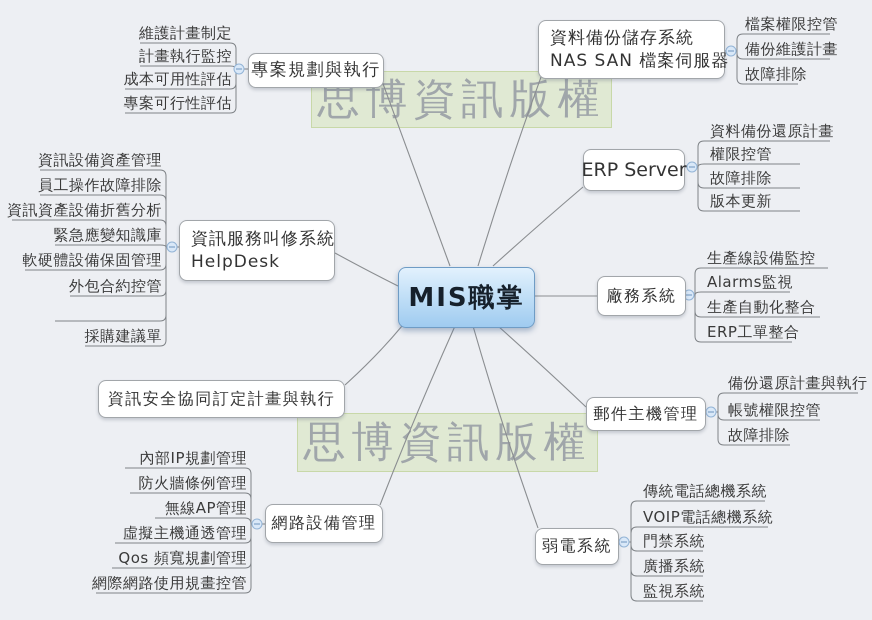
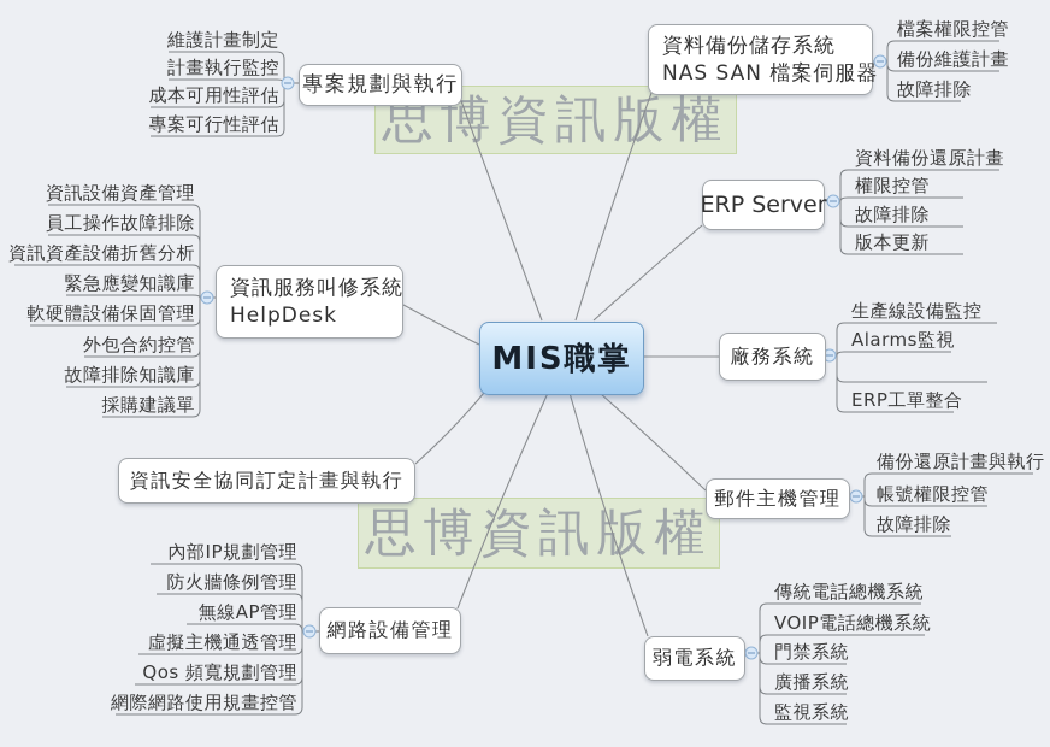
  思博資訊權
  思博資訊版權
  MIS職掌
  專案規劃與執行
  資料備份儲存系統
  NAS SAN 檔案伺服器
  ERP Server
  資訊服務叫修系統
  HelpDesk
  廠務系統
  資訊安全協同訂定計畫與執行
  郵件主機管理
  網路設備管理
  弱電系統
  維護計畫制定
  計畫執行監控
  成本可用性評估
  專案可行性評估
  檔案權限控管
  備份維護計畫
  故障排除
  資料備份還原計畫
  權限控管
  故障排除
  版本更新
  資訊設備資產管理
  員工操作故障排除
  資訊資產設備折舊分析
  緊急應變知識庫
  軟硬體設備保固管理
  外包合約控管
+ 故障排除知識庫
  採購建議單
  生產線設備監控
  Alarms監視
- 生產自動化整合
  ERP工單整合
  備份還原計畫與執行
  帳號權限控管
  故障排除
  內部IP規劃管理
  防火牆條例管理
  無線AP管理
  虛擬主機通透管理
  Qos 頻寬規劃管理
  網際網路使用規畫控管
  傳統電話總機系統
  VOIP電話總機系統
  門禁系統
  廣播系統
  監視系統
